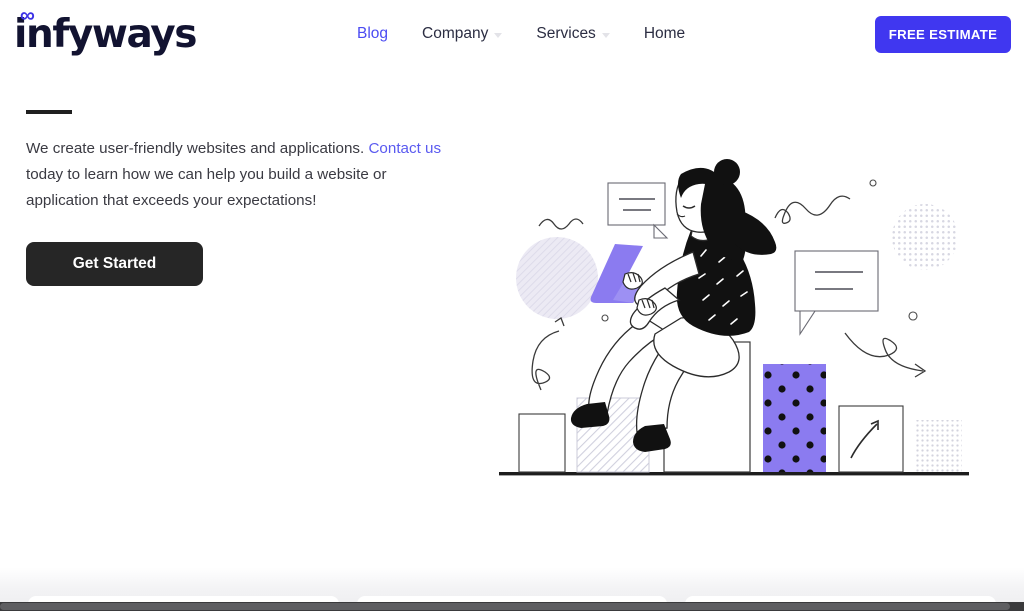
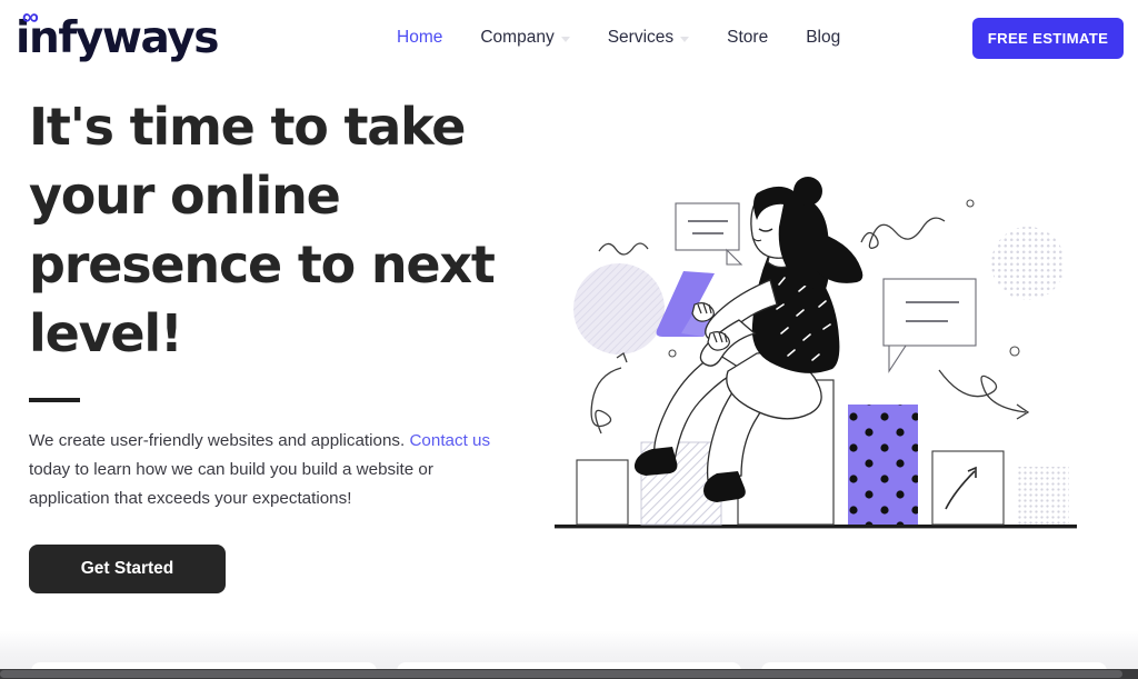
  ∞
  infyways
- Blog
+ Home
  Company
  Services
+ Store
- Home
+ Blog
  FREE ESTIMATE
+ It's time to take your online presence to next level!
- We create user-friendly websites and applications. Contact us today to learn how we can help you build a website or application that exceeds your expectations!
+ We create user-friendly websites and applications. Contact us today to learn how we can build you build a website or application that exceeds your expectations!
  Get Started
